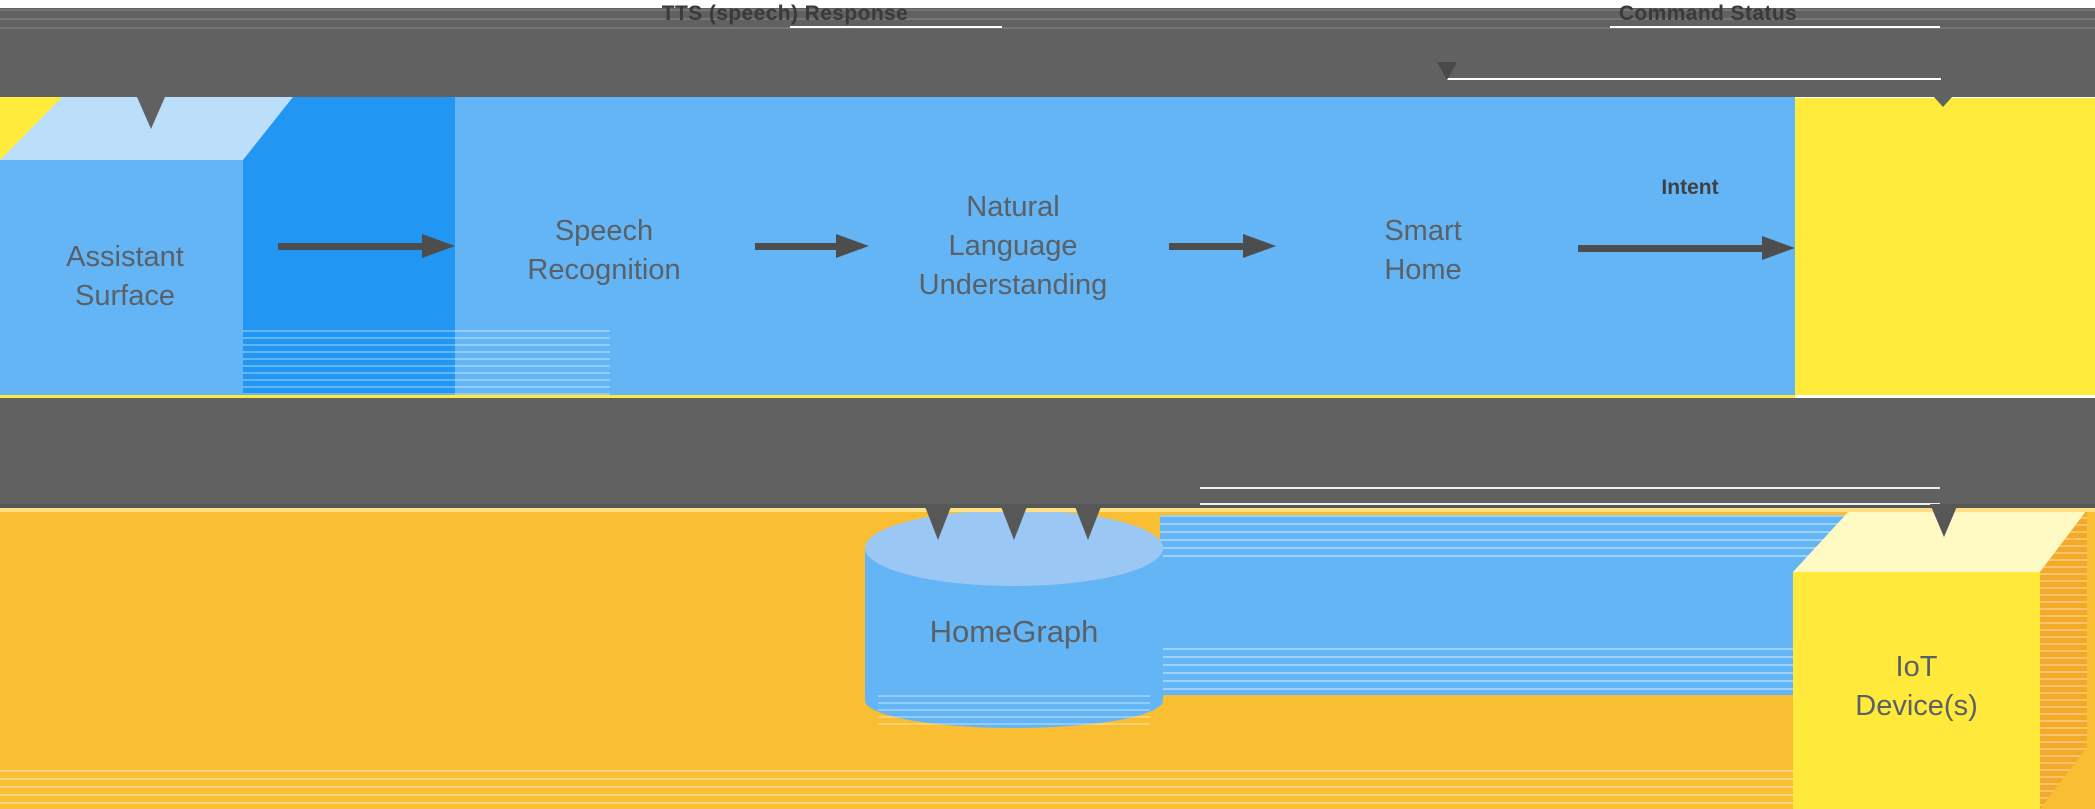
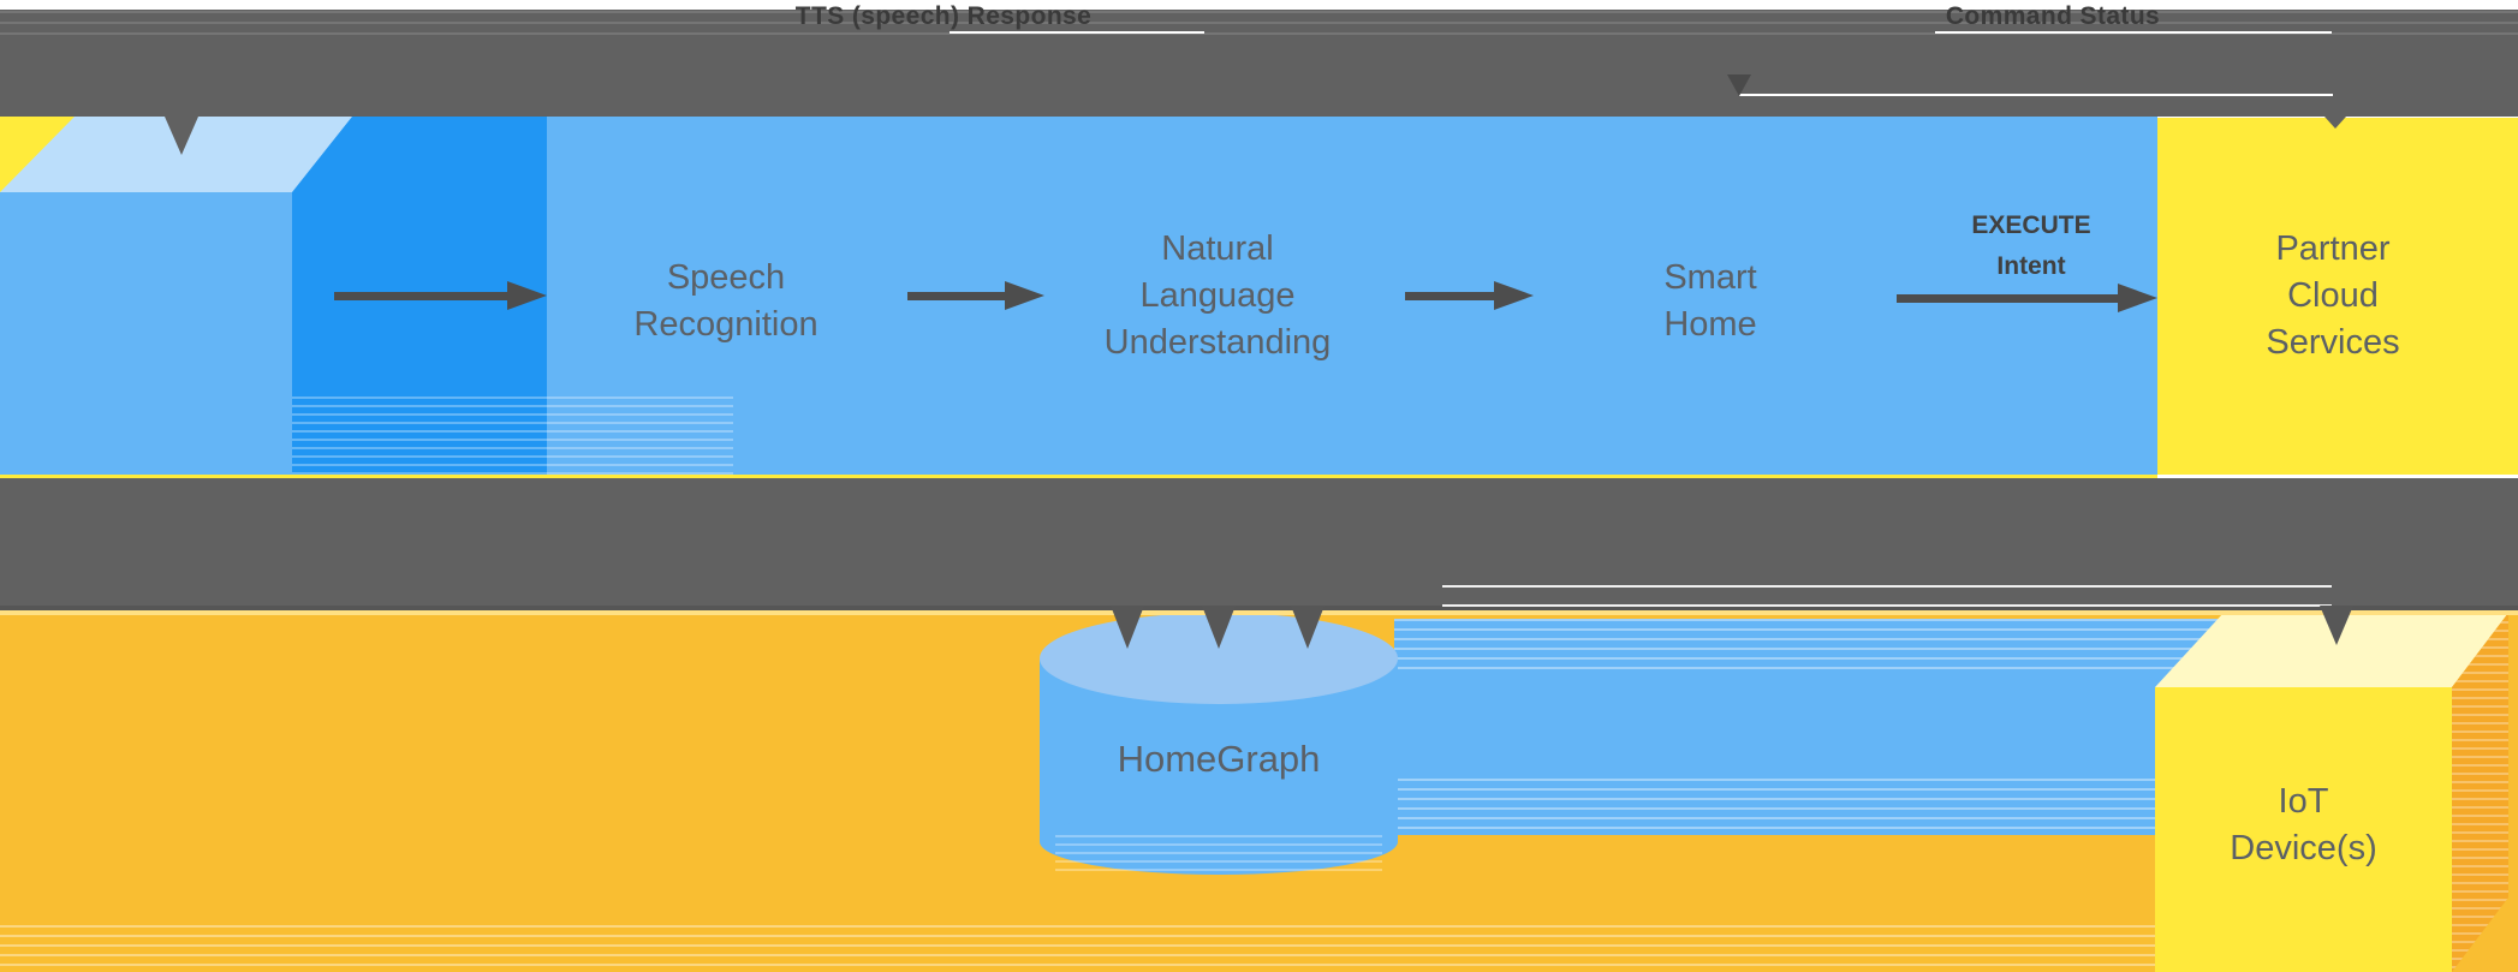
  HomeGraph
  IoT
  Device(s)
  TTS (speech) Response
  Command Status
- Assistant
- Surface
  Speech
  Recognition
  Natural
  Language
  Understanding
  Smart
  Home
+ Partner
+ Cloud
+ Services
+ EXECUTE
  Intent
